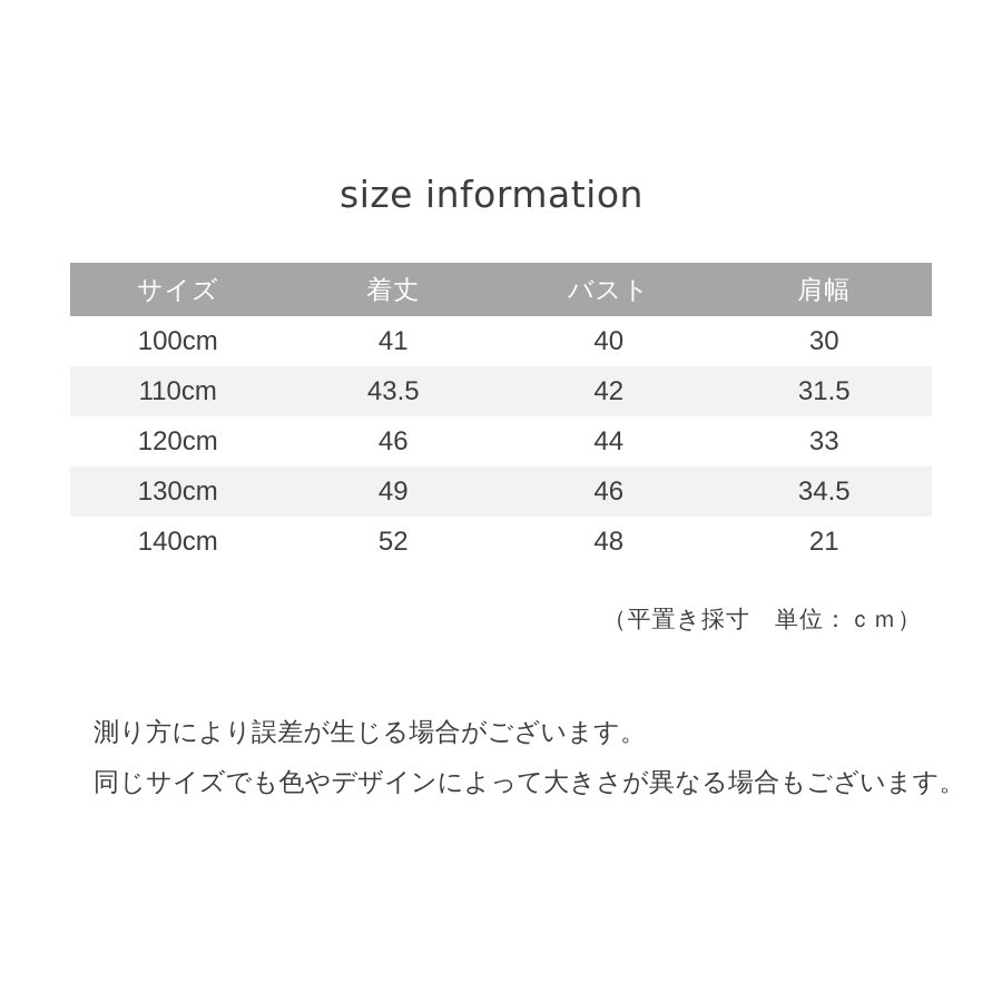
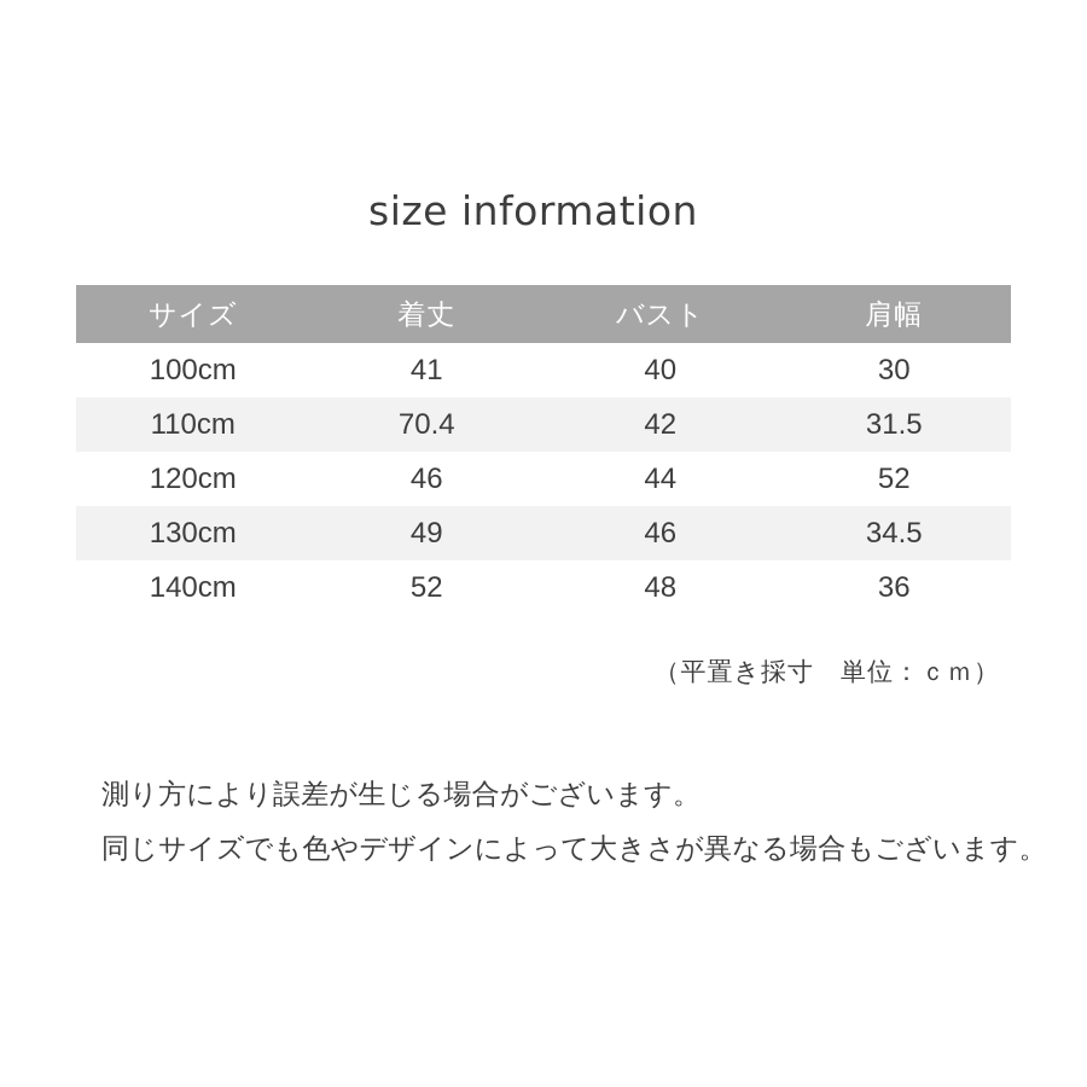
  size information
  サイズ	着丈	バスト	肩幅
  100cm	41	40	30
- 110cm	43.5	42	31.5
+ 110cm	70.4	42	31.5
- 120cm	46	44	33
+ 120cm	46	44	52
  130cm	49	46	34.5
- 140cm	52	48	21
+ 140cm	52	48	36
  （平置き採寸 単位：ｃｍ）
  測り方により誤差が生じる場合がございます。
  同じサイズでも色やデザインによって大きさが異なる場合もございます。
